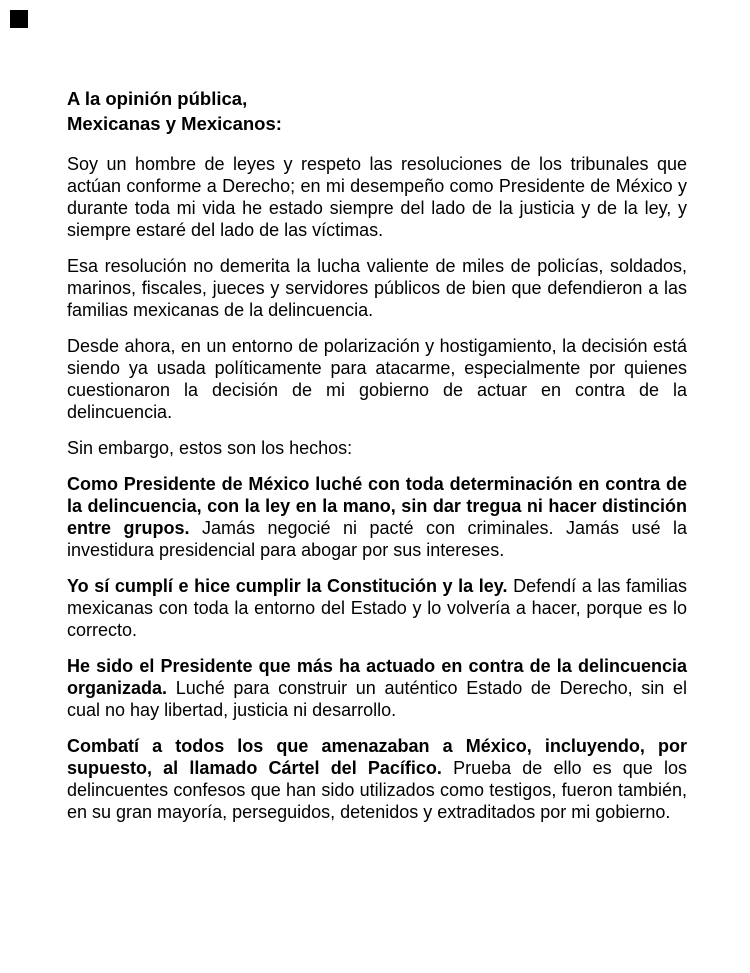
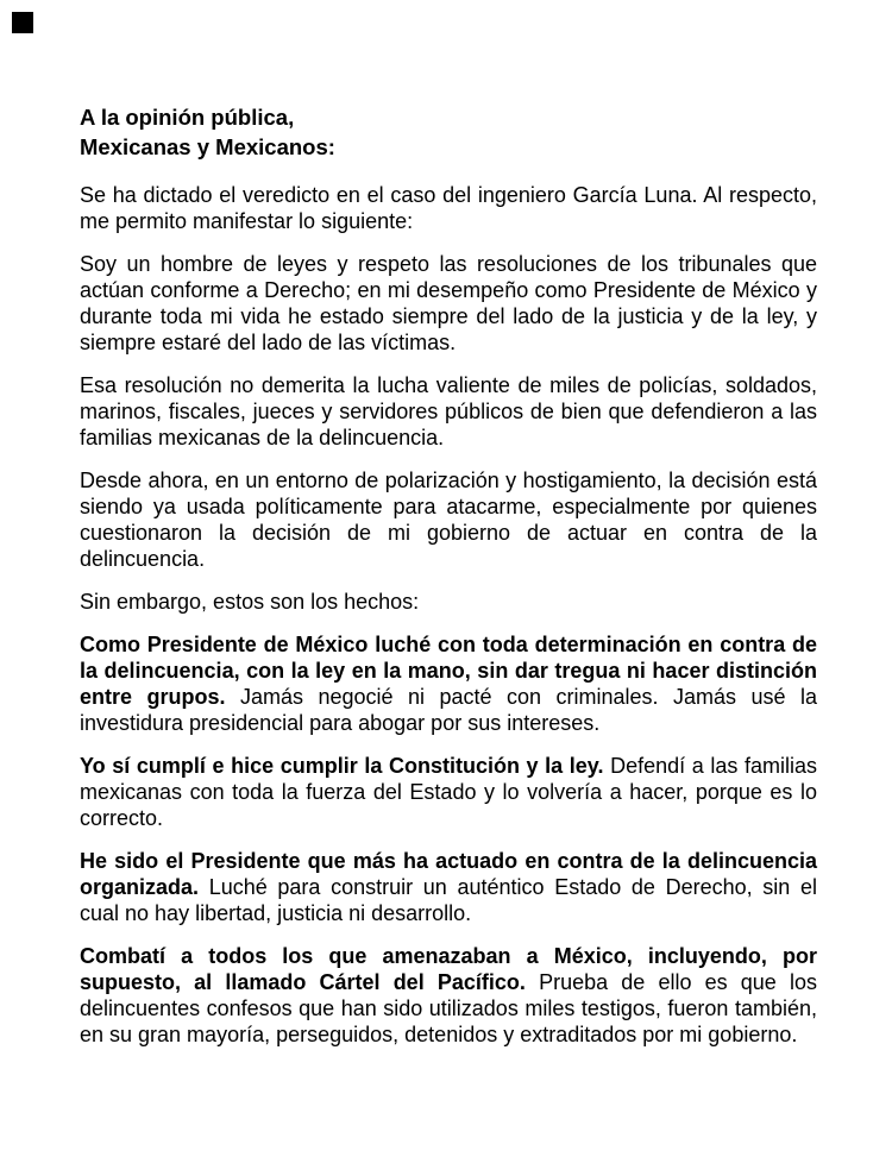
  A la opinión pública,
  Mexicanas y Mexicanos:
+ Se ha dictado el veredicto en el caso del ingeniero García Luna. Al respecto, me permito manifestar lo siguiente:
  Soy un hombre de leyes y respeto las resoluciones de los tribunales que actúan conforme a Derecho; en mi desempeño como Presidente de México y durante toda mi vida he estado siempre del lado de la justicia y de la ley, y siempre estaré del lado de las víctimas.
  Esa resolución no demerita la lucha valiente de miles de policías, soldados, marinos, fiscales, jueces y servidores públicos de bien que defendieron a las familias mexicanas de la delincuencia.
  Desde ahora, en un entorno de polarización y hostigamiento, la decisión está siendo ya usada políticamente para atacarme, especialmente por quienes cuestionaron la decisión de mi gobierno de actuar en contra de la delincuencia.
  Sin embargo, estos son los hechos:
  Como Presidente de México luché con toda determinación en contra de la delincuencia, con la ley en la mano, sin dar tregua ni hacer distinción entre grupos. Jamás negocié ni pacté con criminales. Jamás usé la investidura presidencial para abogar por sus intereses.
- Yo sí cumplí e hice cumplir la Constitución y la ley. Defendí a las familias mexicanas con toda la entorno del Estado y lo volvería a hacer, porque es lo correcto.
+ Yo sí cumplí e hice cumplir la Constitución y la ley. Defendí a las familias mexicanas con toda la fuerza del Estado y lo volvería a hacer, porque es lo correcto.
  He sido el Presidente que más ha actuado en contra de la delincuencia organizada. Luché para construir un auténtico Estado de Derecho, sin el cual no hay libertad, justicia ni desarrollo.
- Combatí a todos los que amenazaban a México, incluyendo, por supuesto, al llamado Cártel del Pacífico. Prueba de ello es que los delincuentes confesos que han sido utilizados como testigos, fueron también, en su gran mayoría, perseguidos, detenidos y extraditados por mi gobierno.
+ Combatí a todos los que amenazaban a México, incluyendo, por supuesto, al llamado Cártel del Pacífico. Prueba de ello es que los delincuentes confesos que han sido utilizados miles testigos, fueron también, en su gran mayoría, perseguidos, detenidos y extraditados por mi gobierno.
